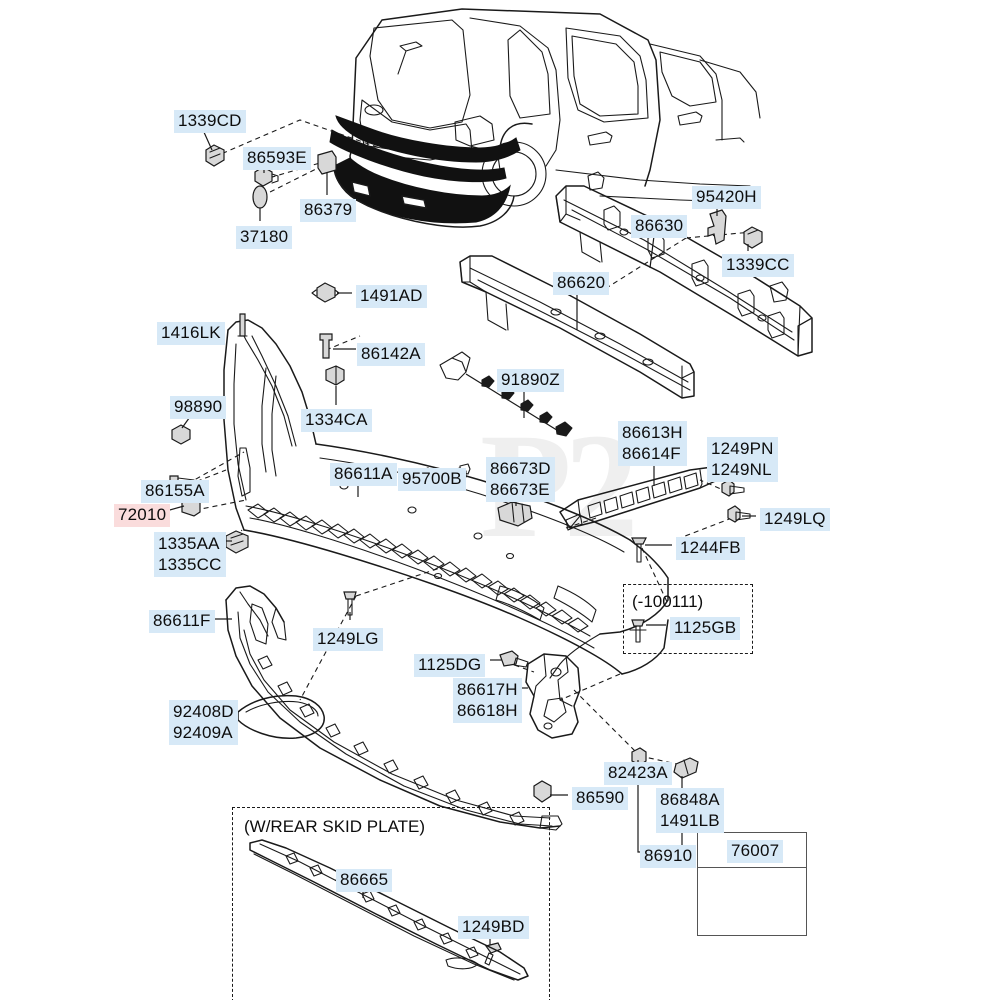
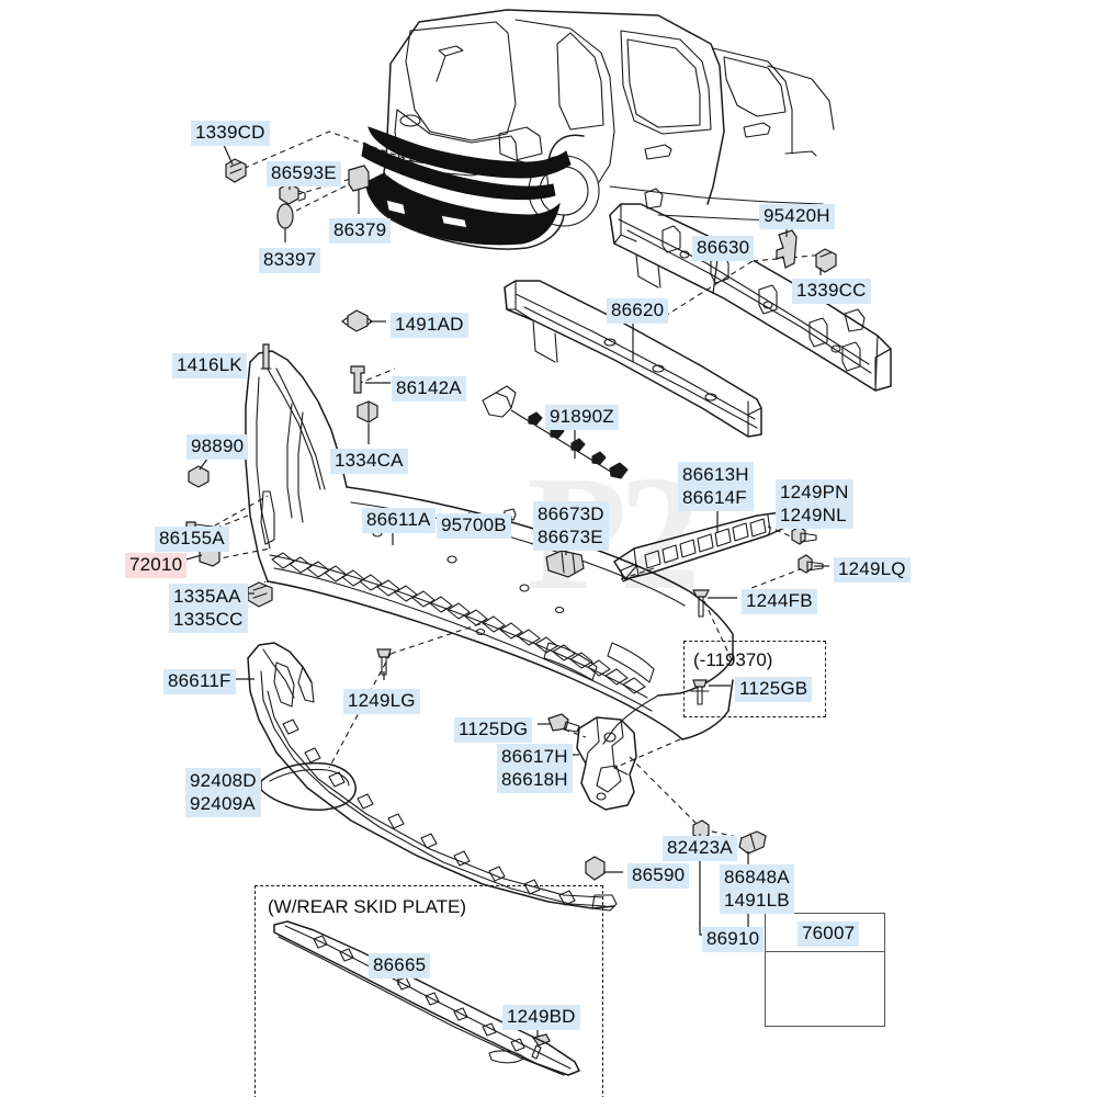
- (-100111)
+ (-119370)
  (W/REAR SKID PLATE)
  1339CD
  86593E
  86379
- 37180
+ 83397
  95420H
  86630
  1339CC
  86620
  1491AD
  1416LK
  86142A
  91890Z
  98890
  1334CA
  86613H
  86614F
  1249PN
  1249NL
  95700B
  86673D
  86673E
  86611A
  86155A
  72010
  1249LQ
  1335AA
  1335CC
  1244FB
  1125GB
  86611F
  1249LG
  1125DG
  86617H
  86618H
  92408D
  92409A
  82423A
  86590
  86848A
  1491LB
  86910
  76007
  86665
  1249BD
